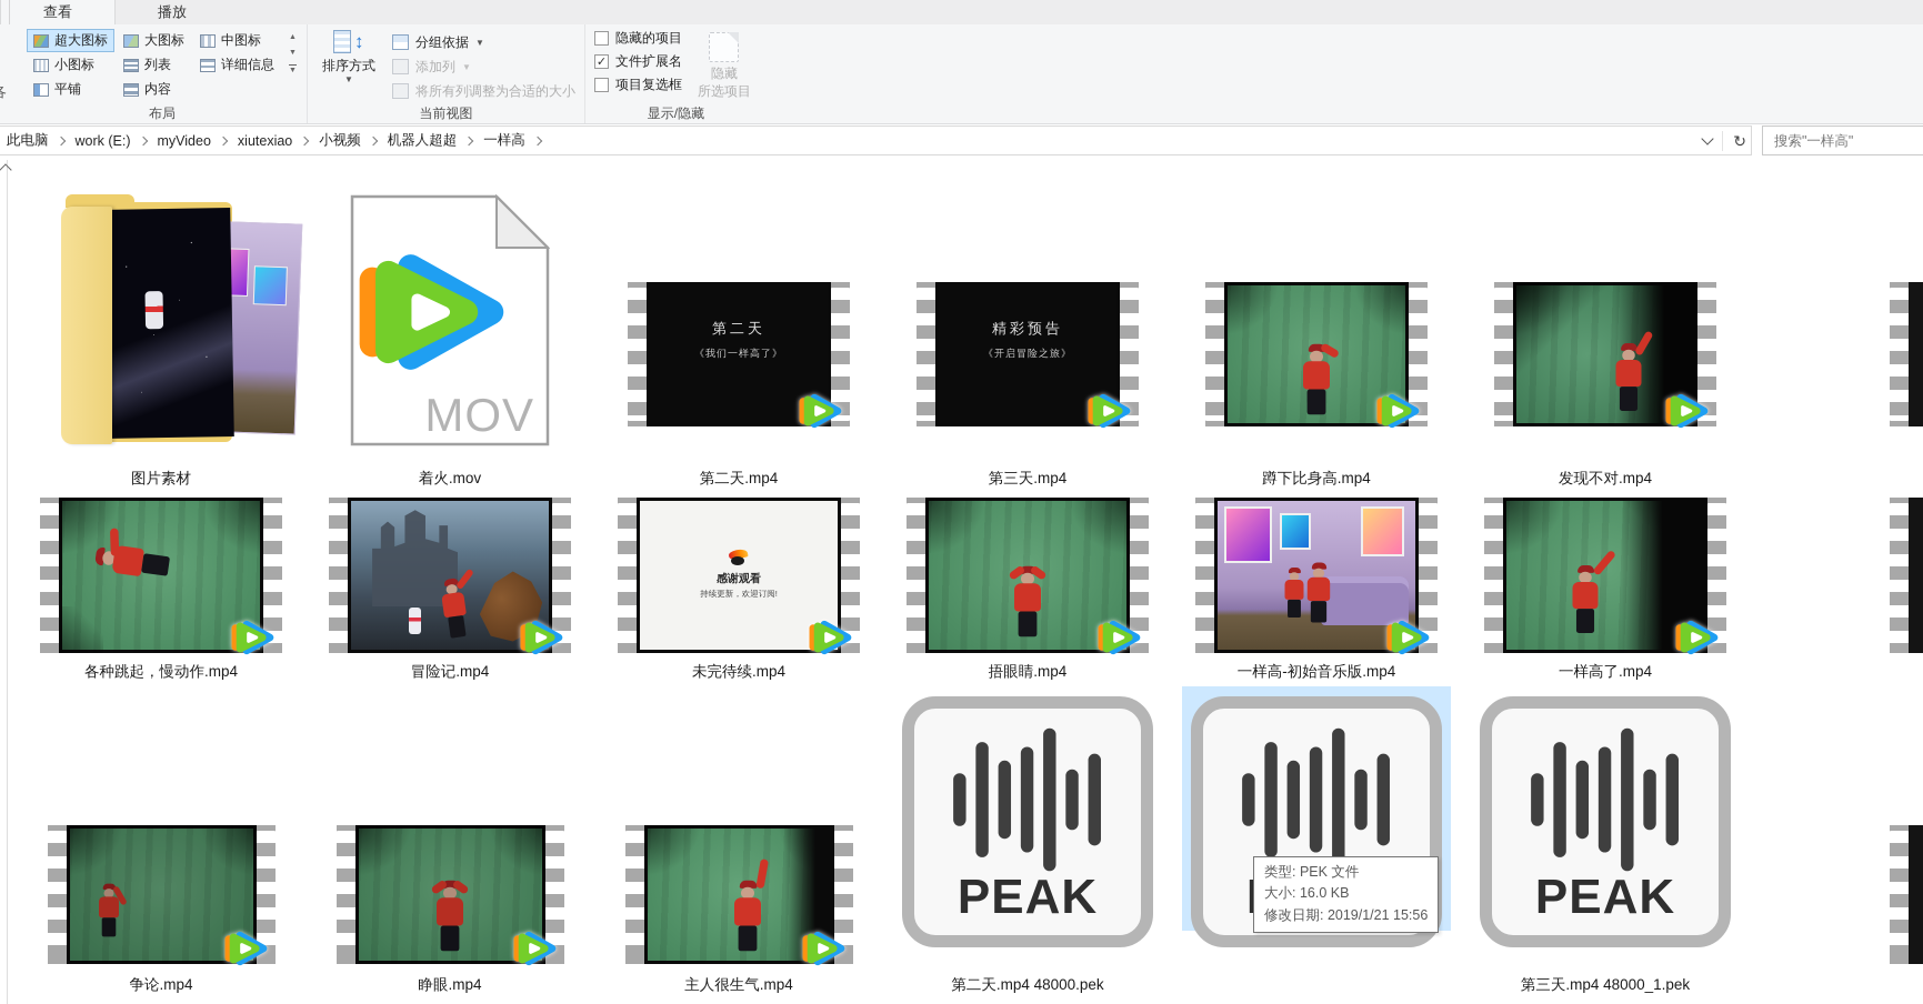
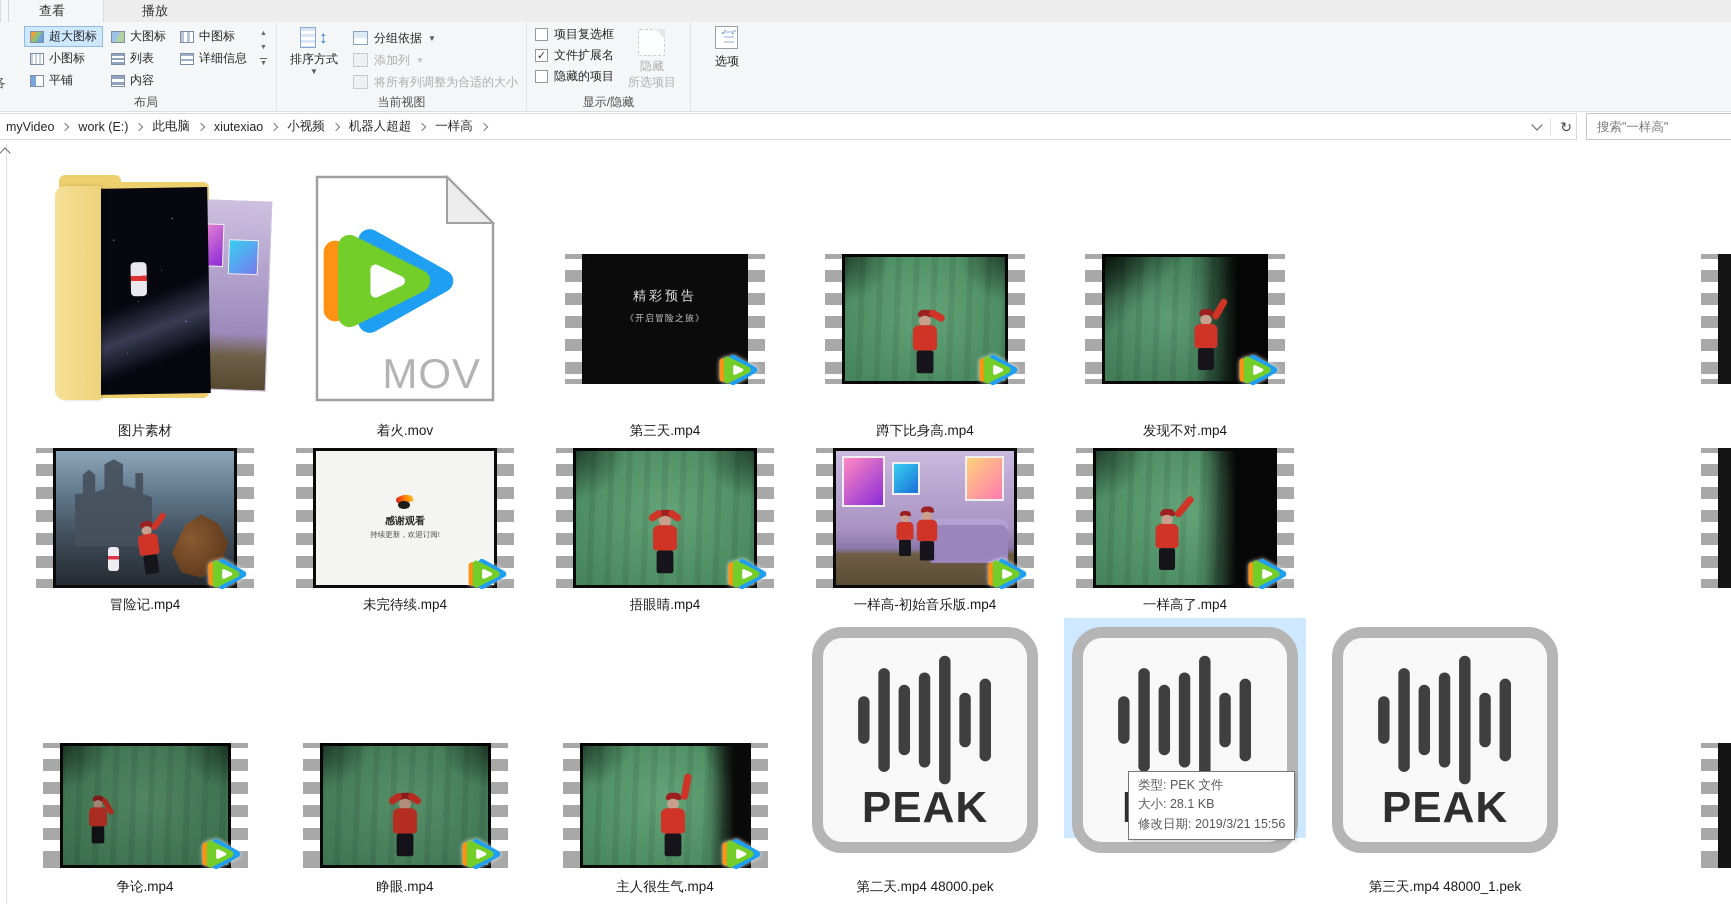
  查看
  播放
  超大图标
  小图标
  平铺
  大图标
  列表
  内容
  中图标
  详细信息
  布局
  ↕
  排序方式
  ▼
  分组依据
  ▼
  添加列
  ▼
  将所有列调整为合适的大小
  当前视图
- 隐藏的项目
+ 项目复选框
  ✓
  文件扩展名
- 项目复选框
+ 隐藏的项目
  隐藏
  所选项目
  显示/隐藏
+ 选项
- 此电脑
+ myVideo
  work (E:)
- myVideo
+ 此电脑
  xiutexiao
  小视频
  机器人超超
  一样高
  ↻
  搜索"一样高"
  图片素材
  MOV
  着火.mov
- 第二天
- 《我们一样高了》
- 第二天.mp4
  精彩预告
  《开启冒险之旅》
  第三天.mp4
  蹲下比身高.mp4
  发现不对.mp4
- 各种跳起，慢动作.mp4
  冒险记.mp4
  感谢观看
  持续更新，欢迎订阅!
  未完待续.mp4
  捂眼睛.mp4
  一样高-初始音乐版.mp4
  一样高了.mp4
  争论.mp4
  睁眼.mp4
  主人很生气.mp4
  PEAK
  第二天.mp4 48000.pek
  PEAK
  第三天.mp4 48000_1.pek
  类型: PEK 文件
- 大小: 16.0 KB
+ 大小: 28.1 KB
- 修改日期: 2019/1/21 15:56
+ 修改日期: 2019/3/21 15:56
